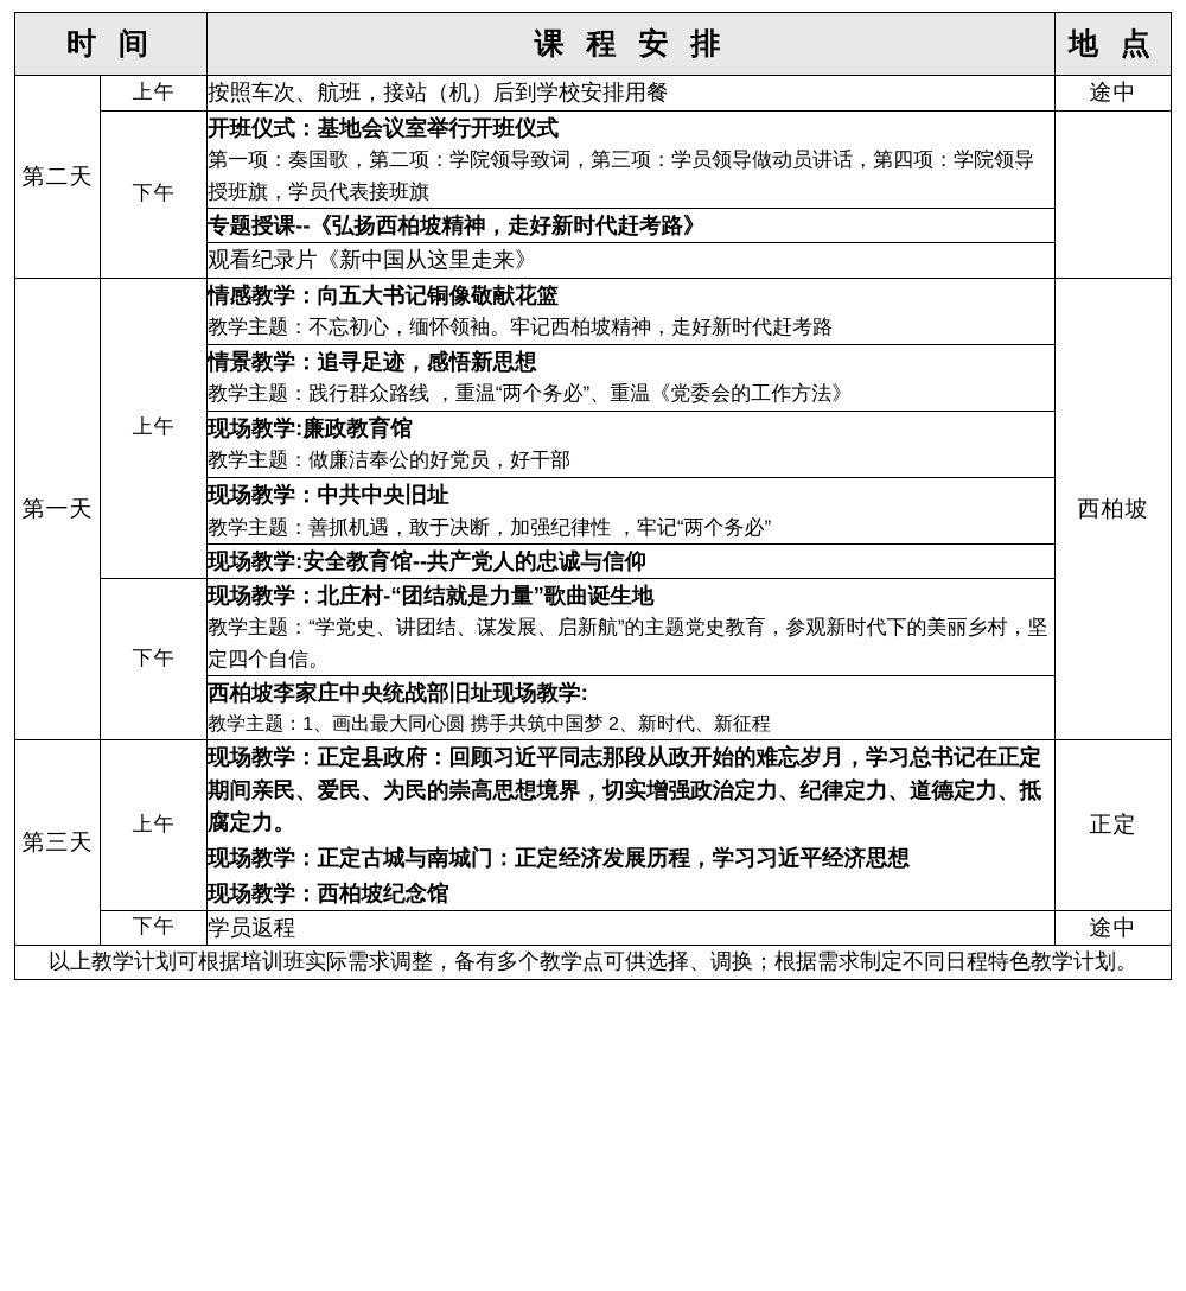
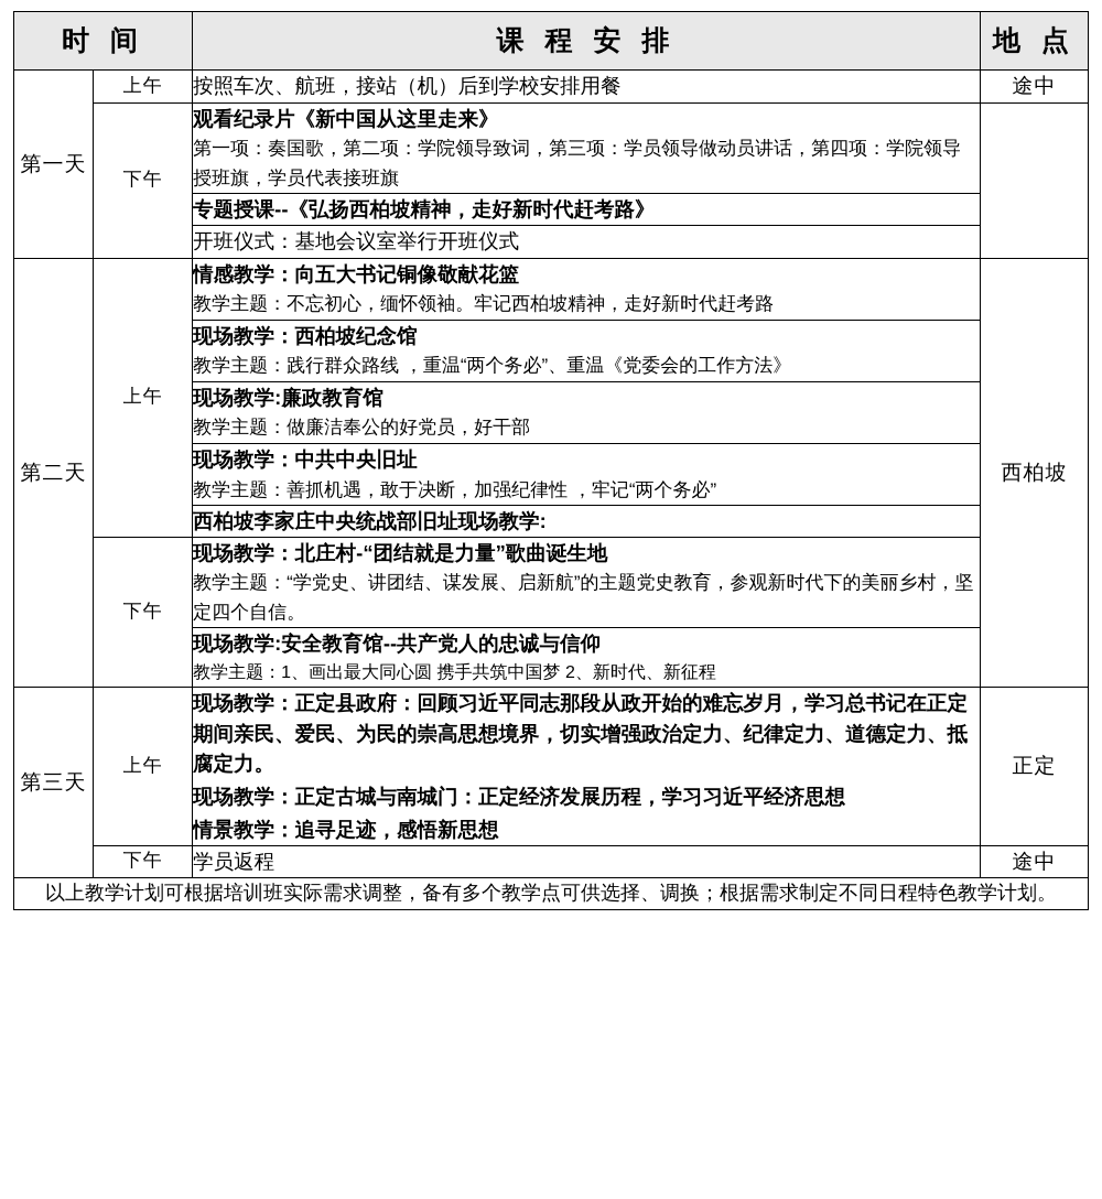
  时 间	课 程 安 排	地 点
- 第二天	上午	按照车次、航班，接站（机）后到学校安排用餐	途中
+ 第一天	上午	按照车次、航班，接站（机）后到学校安排用餐	途中
- 下午	开班仪式：基地会议室举行开班仪式 第一项：奏国歌，第二项：学院领导致词，第三项：学员领导做动员讲话，第四项：学院领导授班旗，学员代表接班旗
+ 下午	观看纪录片《新中国从这里走来》 第一项：奏国歌，第二项：学院领导致词，第三项：学员领导做动员讲话，第四项：学院领导授班旗，学员代表接班旗
  专题授课--《弘扬西柏坡精神，走好新时代赶考路》
- 观看纪录片《新中国从这里走来》
+ 开班仪式：基地会议室举行开班仪式
- 第一天	上午	情感教学：向五大书记铜像敬献花篮 教学主题：不忘初心，缅怀领袖。牢记西柏坡精神，走好新时代赶考路	西柏坡
+ 第二天	上午	情感教学：向五大书记铜像敬献花篮 教学主题：不忘初心，缅怀领袖。牢记西柏坡精神，走好新时代赶考路	西柏坡
- 情景教学：追寻足迹，感悟新思想 教学主题：践行群众路线 ，重温“两个务必”、重温《党委会的工作方法》
+ 现场教学：西柏坡纪念馆 教学主题：践行群众路线 ，重温“两个务必”、重温《党委会的工作方法》
  现场教学:廉政教育馆 教学主题：做廉洁奉公的好党员，好干部
  现场教学：中共中央旧址 教学主题：善抓机遇，敢于决断，加强纪律性 ，牢记“两个务必”
- 现场教学:安全教育馆--共产党人的忠诚与信仰
+ 西柏坡李家庄中央统战部旧址现场教学:
  下午	现场教学：北庄村-“团结就是力量”歌曲诞生地 教学主题：“学党史、讲团结、谋发展、启新航”的主题党史教育，参观新时代下的美丽乡村，坚定四个自信。
- 西柏坡李家庄中央统战部旧址现场教学: 教学主题：1、画出最大同心圆 携手共筑中国梦 2、新时代、新征程
+ 现场教学:安全教育馆--共产党人的忠诚与信仰 教学主题：1、画出最大同心圆 携手共筑中国梦 2、新时代、新征程
- 第三天	上午	现场教学：正定县政府：回顾习近平同志那段从政开始的难忘岁月，学习总书记在正定期间亲民、爱民、为民的崇高思想境界，切实增强政治定力、纪律定力、道德定力、抵腐定力。 现场教学：正定古城与南城门：正定经济发展历程，学习习近平经济思想 现场教学：西柏坡纪念馆	正定
+ 第三天	上午	现场教学：正定县政府：回顾习近平同志那段从政开始的难忘岁月，学习总书记在正定期间亲民、爱民、为民的崇高思想境界，切实增强政治定力、纪律定力、道德定力、抵腐定力。 现场教学：正定古城与南城门：正定经济发展历程，学习习近平经济思想 情景教学：追寻足迹，感悟新思想	正定
  下午	学员返程	途中
  以上教学计划可根据培训班实际需求调整，备有多个教学点可供选择、调换；根据需求制定不同日程特色教学计划。
